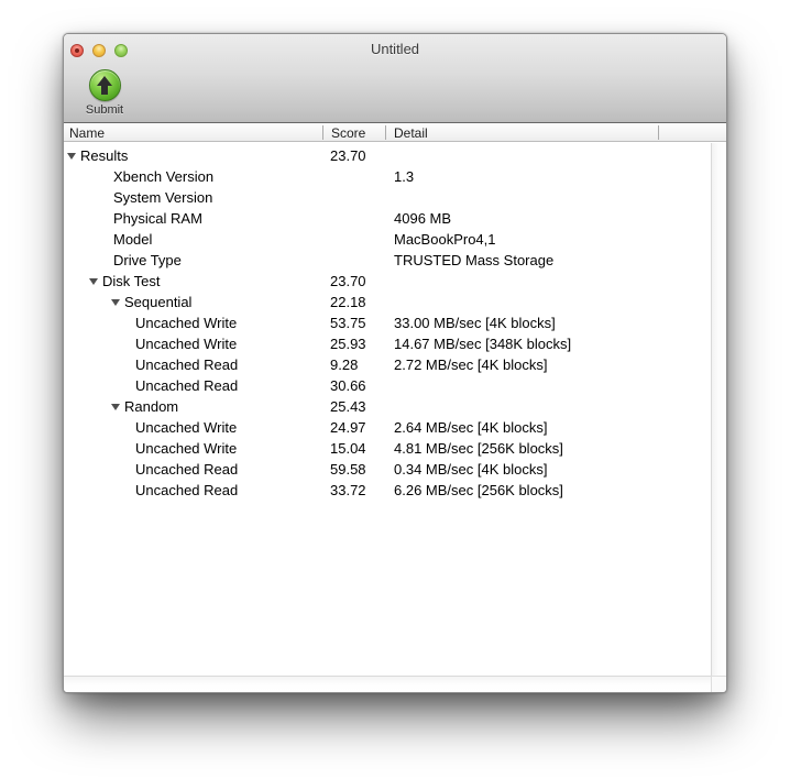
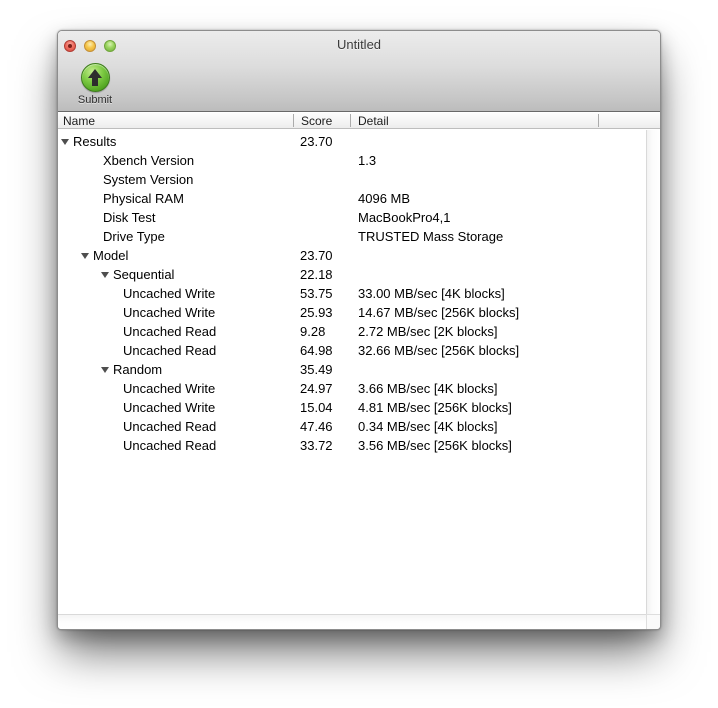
  Untitled
  Submit
  Name
  Score
  Detail
  Results
  23.70
  Xbench Version
  1.3
  System Version
  Physical RAM
  4096 MB
- Model
+ Disk Test
  MacBookPro4,1
  Drive Type
  TRUSTED Mass Storage
- Disk Test
+ Model
  23.70
  Sequential
  22.18
  Uncached Write
  53.75
  33.00 MB/sec [4K blocks]
  Uncached Write
  25.93
- 14.67 MB/sec [348K blocks]
+ 14.67 MB/sec [256K blocks]
  Uncached Read
  9.28
- 2.72 MB/sec [4K blocks]
+ 2.72 MB/sec [2K blocks]
  Uncached Read
- 30.66
+ 64.98
+ 32.66 MB/sec [256K blocks]
  Random
- 25.43
+ 35.49
  Uncached Write
  24.97
- 2.64 MB/sec [4K blocks]
+ 3.66 MB/sec [4K blocks]
  Uncached Write
  15.04
  4.81 MB/sec [256K blocks]
  Uncached Read
- 59.58
+ 47.46
  0.34 MB/sec [4K blocks]
  Uncached Read
  33.72
- 6.26 MB/sec [256K blocks]
+ 3.56 MB/sec [256K blocks]
